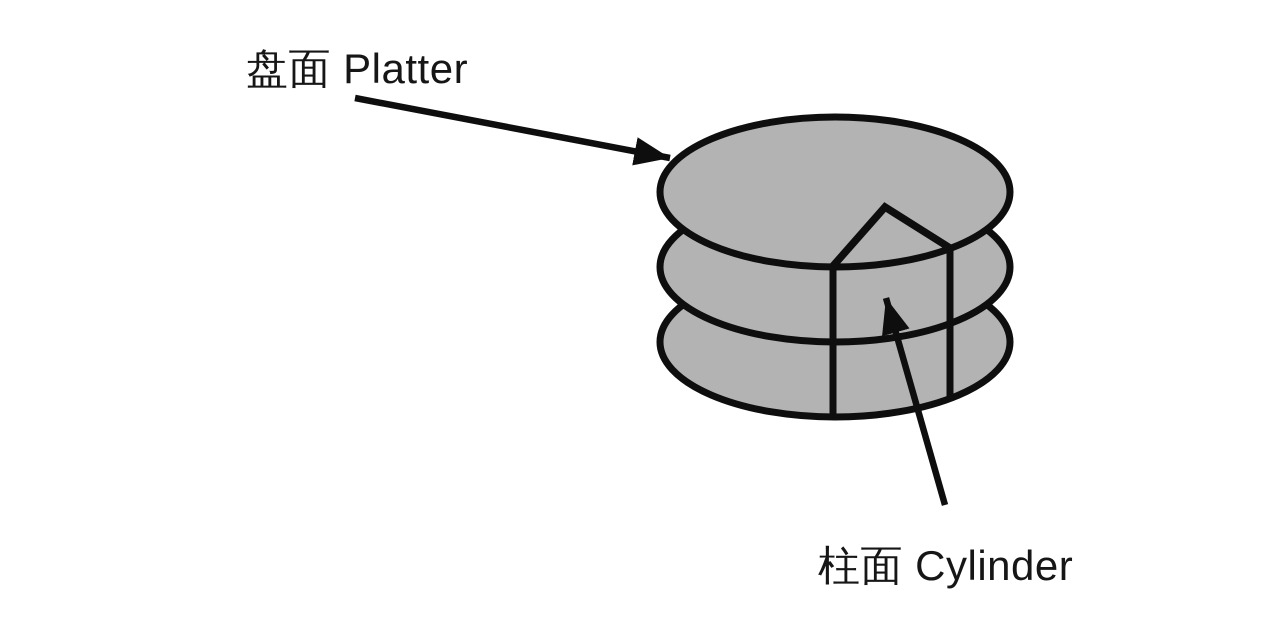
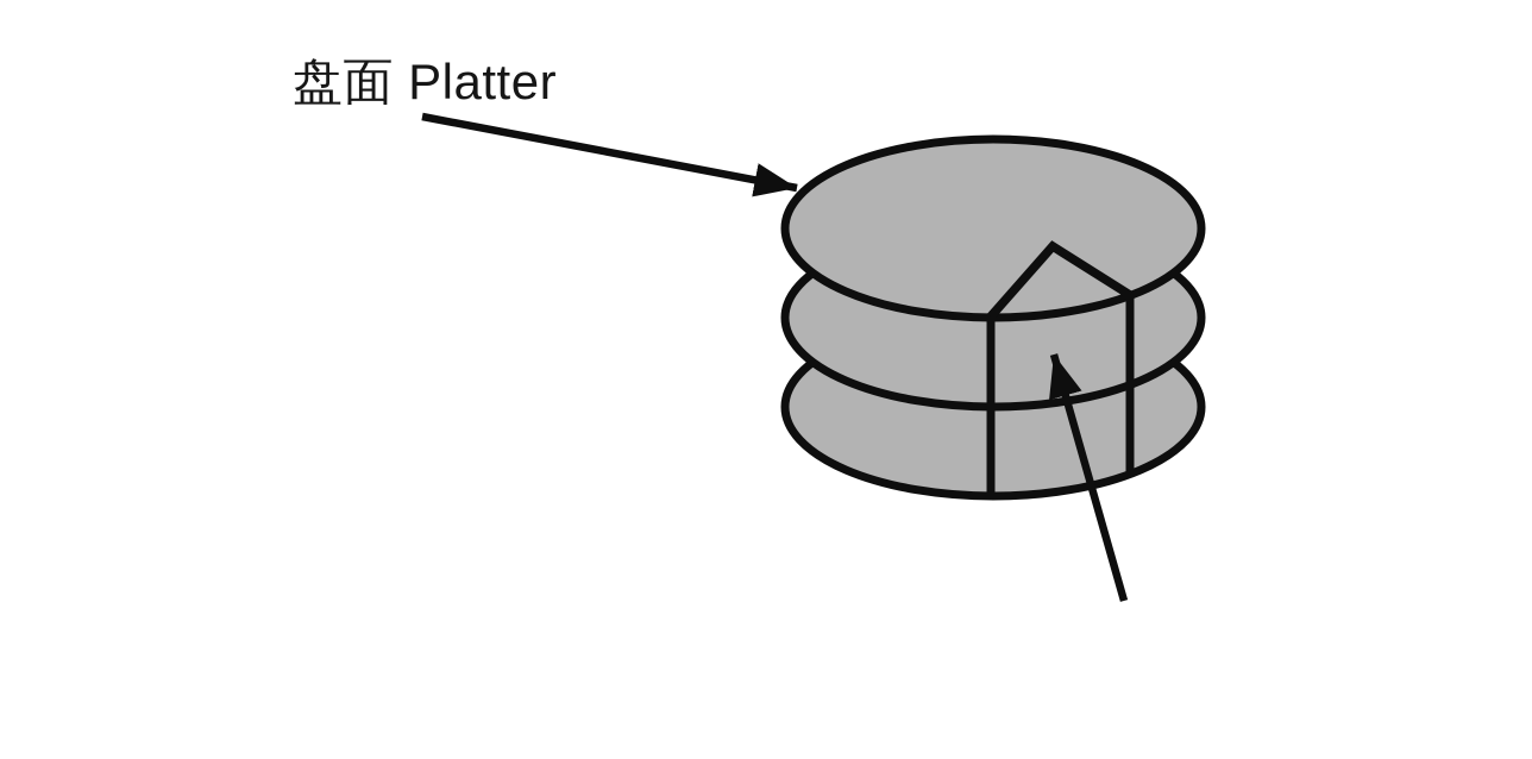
  盘面 Platter
- 柱面 Cylinder
